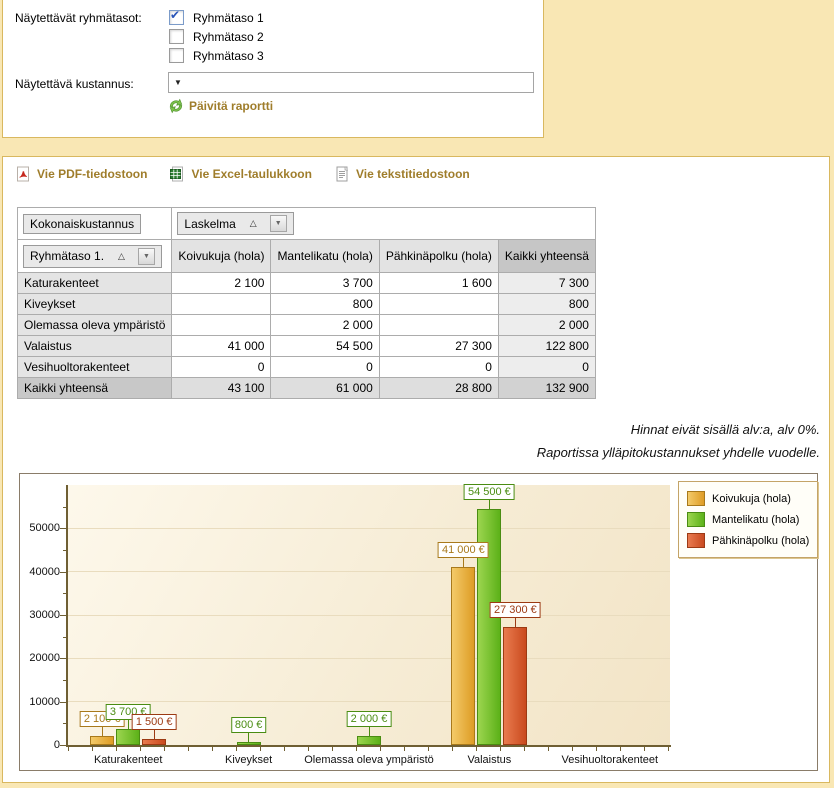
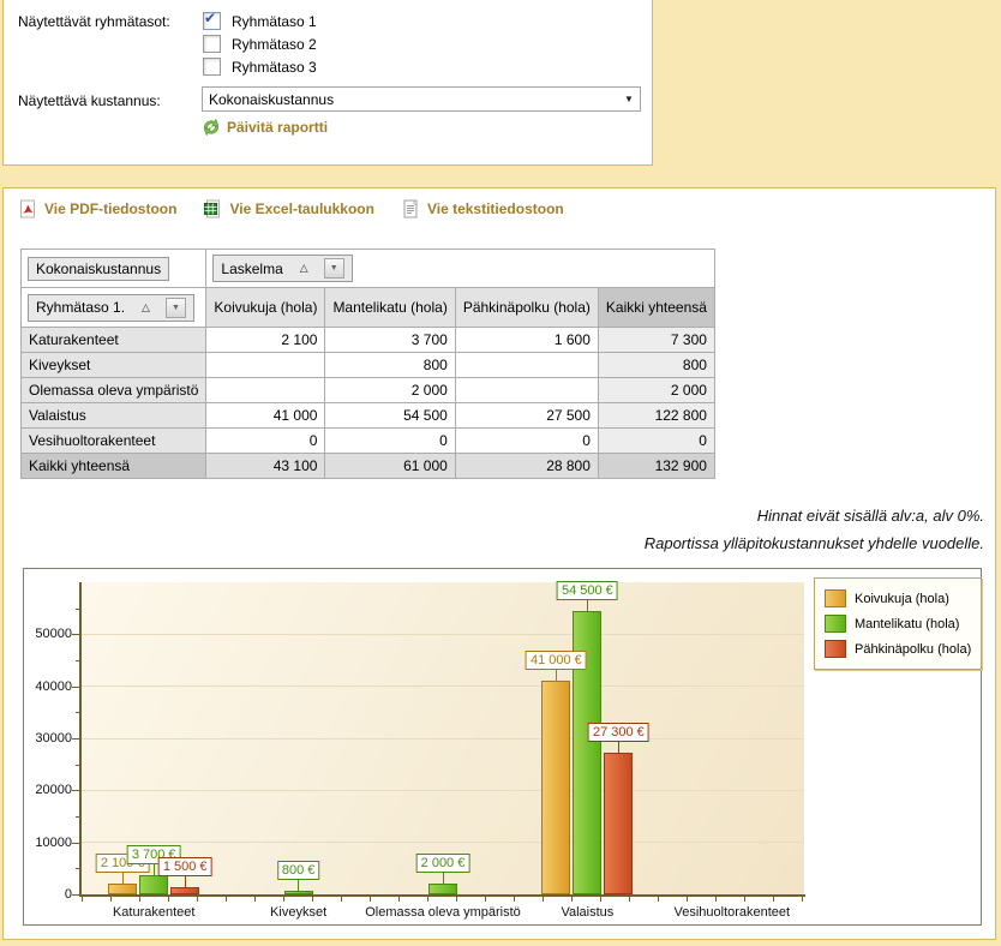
  Näytettävät ryhmätasot:
  Ryhmätaso 1
  Ryhmätaso 2
  Ryhmätaso 3
  Näytettävä kustannus:
+ Kokonaiskustannus
  ▼
  Päivitä raportti
  Vie PDF-tiedostoon
  Vie Excel-taulukkoon
  Vie tekstitiedostoon
  Kokonaiskustannus	Laskelma △
  Ryhmätaso 1. △	Koivukuja (hola)	Mantelikatu (hola)	Pähkinäpolku (hola)	Kaikki yhteensä
  Katurakenteet	2 100	3 700	1 600	7 300
  Kiveykset		800		800
  Olemassa oleva ympäristö		2 000		2 000
- Valaistus	41 000	54 500	27 300	122 800
+ Valaistus	41 000	54 500	27 500	122 800
  Vesihuoltorakenteet	0	0	0	0
  Kaikki yhteensä	43 100	61 000	28 800	132 900
  Hinnat eivät sisällä alv:a, alv 0%.
  Raportissa ylläpitokustannukset yhdelle vuodelle.
  41 000 €
  3 700 €
  800 €
  2 000 €
  54 500 €
  1 500 €
  27 300 €
  Koivukuja (hola)
  Mantelikatu (hola)
  Pähkinäpolku (hola)
  0
  10000
  20000
  30000
  40000
  50000
  Katurakenteet
  Kiveykset
  Olemassa oleva ympäristö
  Valaistus
  Vesihuoltorakenteet
